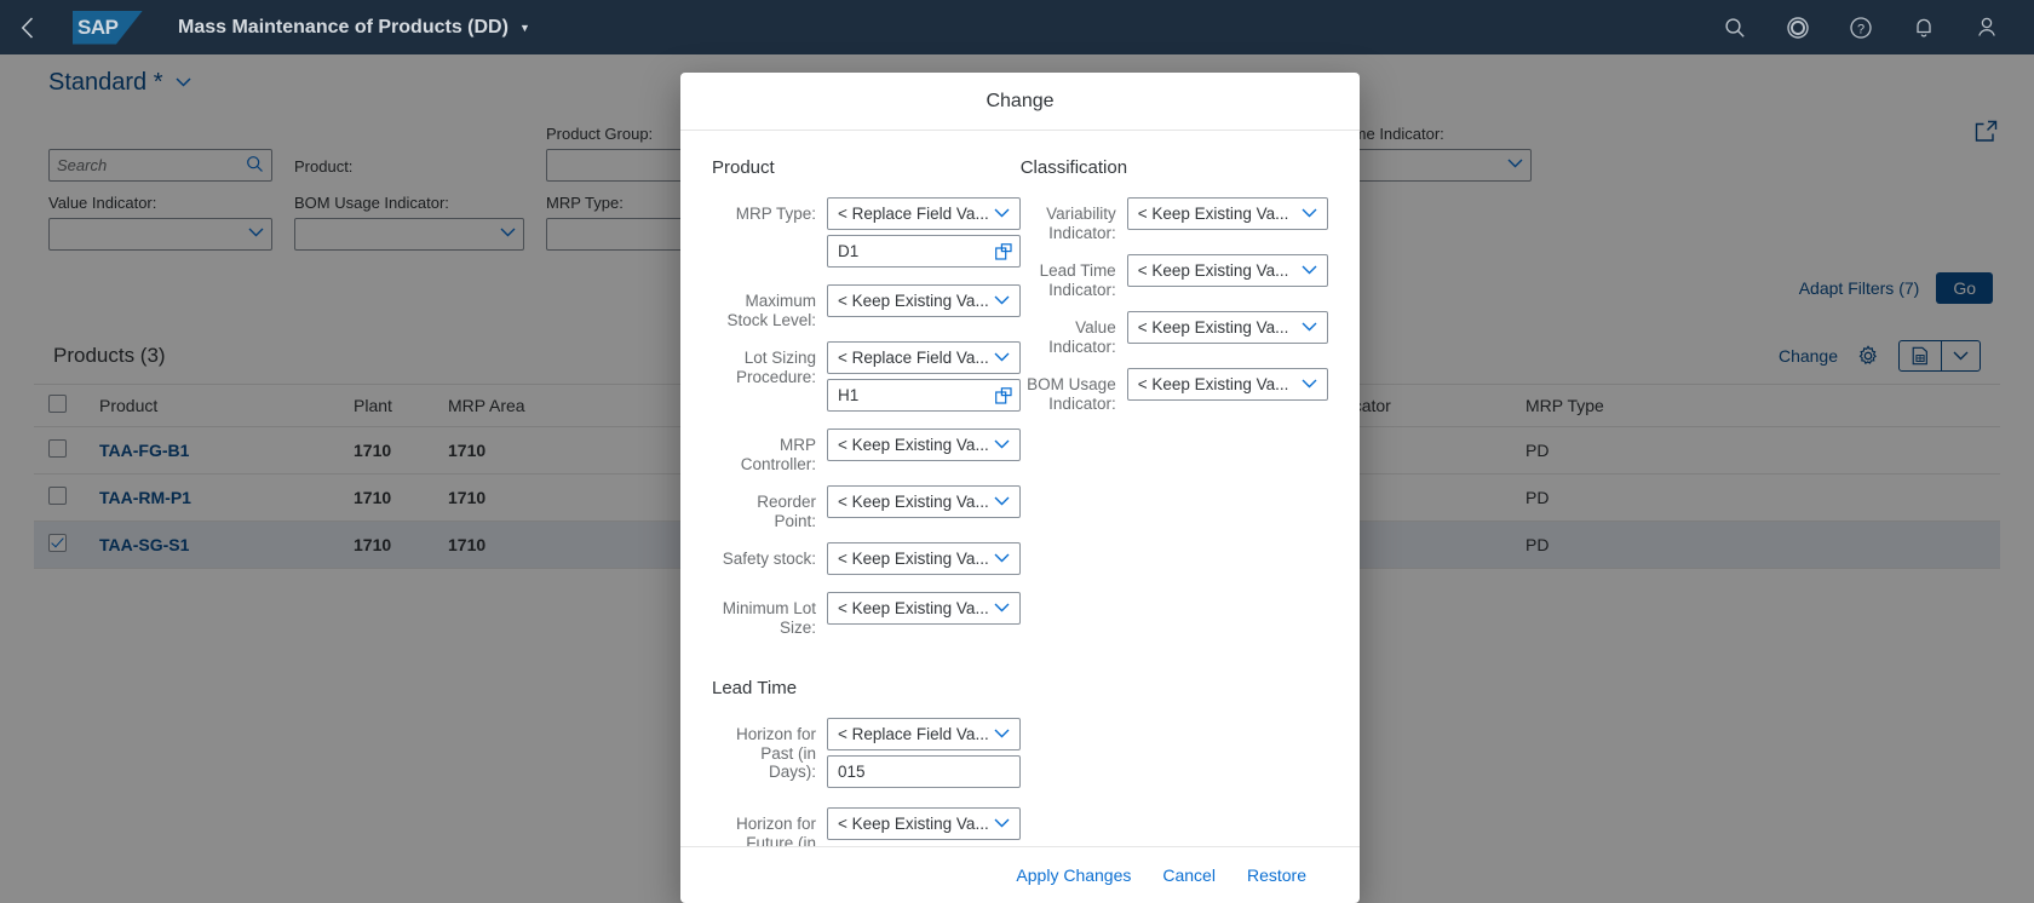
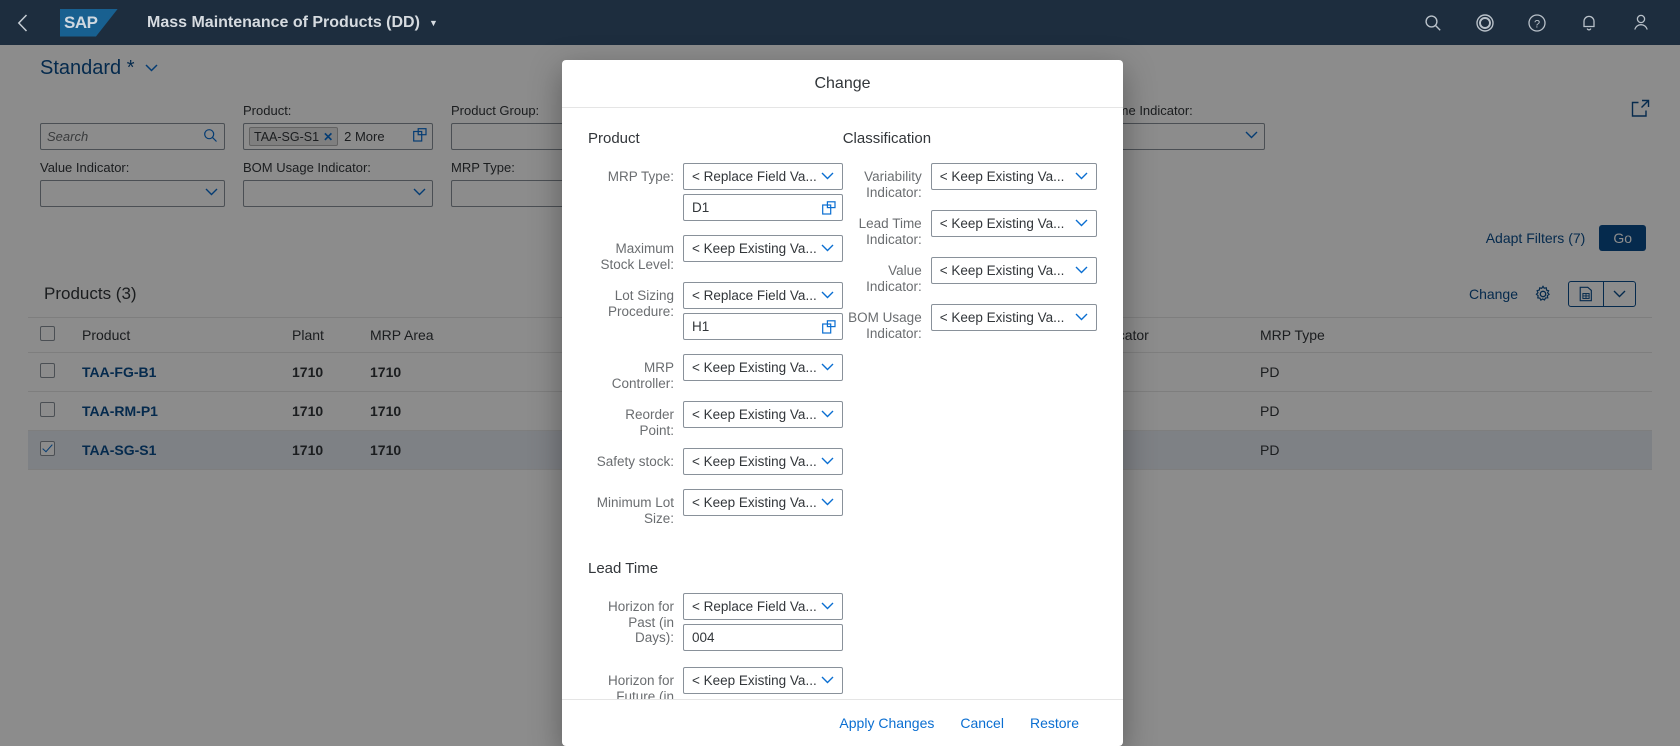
  SAP
  Mass Maintenance of Products (DD)
  ▼
  ?
  Standard *
  Search
  Product:
+ TAA-SG-S1
+ ✕
+ 2 More
  Product Group:
  Value Indicator:
  BOM Usage Indicator:
  MRP Type:
  Adapt Filters (7)
  Go
  Products (3)
  Change
  Change
  Product
  MRP Type:
  < Replace Field Va...
  D1
  Maximum Stock Level:
  < Keep Existing Va...
  Lot Sizing Procedure:
  < Replace Field Va...
  H1
  MRP Controller:
  < Keep Existing Va...
  Reorder Point:
  < Keep Existing Va...
  Safety stock:
  < Keep Existing Va...
  Minimum Lot Size:
  < Keep Existing Va...
  Lead Time
  Horizon for Past (in Days):
  < Replace Field Va...
- 015
+ 004
  Horizon for Future (in
  < Keep Existing Va...
  Classification
  Variability Indicator:
  < Keep Existing Va...
  Lead Time Indicator:
  < Keep Existing Va...
  Value Indicator:
  < Keep Existing Va...
  BOM Usage Indicator:
  < Keep Existing Va...
  Apply Changes
  Cancel
  Restore
